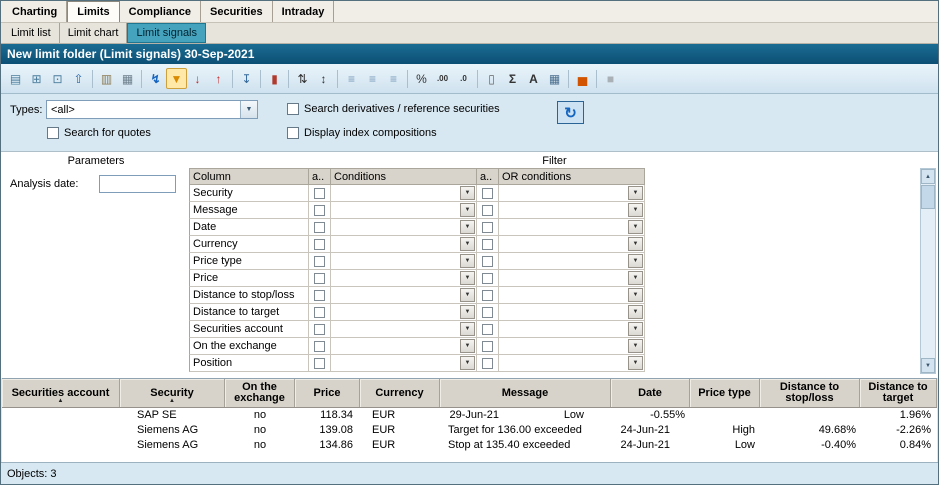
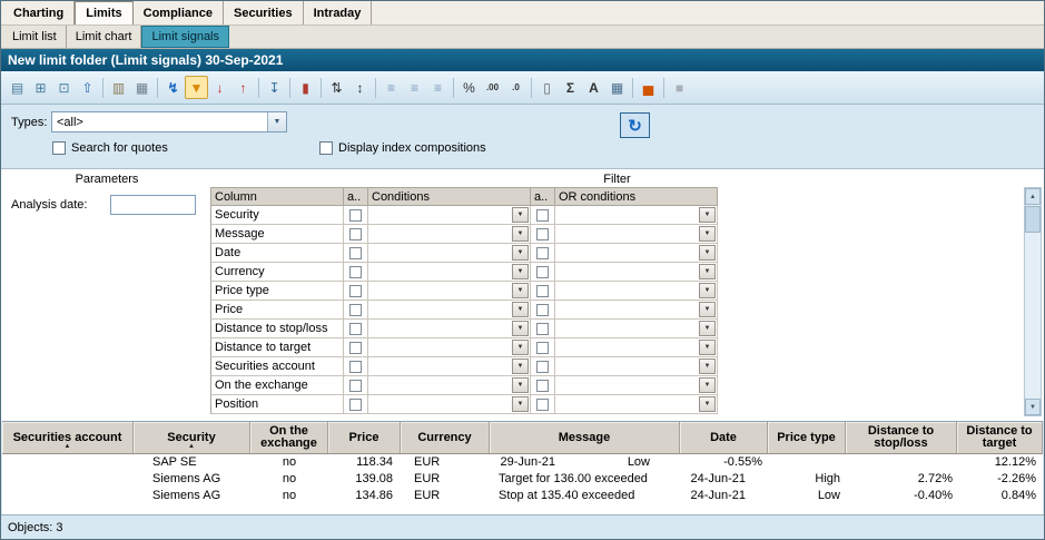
  Charting
  Limits
  Compliance
  Securities
  Intraday
  Limit list
  Limit chart
  Limit signals
  New limit folder (Limit signals) 30-Sep-2021
  ▤
  ⊞
  ⊡
  ⇧
  ▥
  ▦
  ↯
  ▼
  ↓
  ↑
  ↧
  ▮
  ⇅
  ↕
  ≡
  ≡
  ≡
  %
  .00
  .0
  ▯
  Σ
  A
  ▦
  ▅
  ■
  Types:
  <all>
  Search for quotes
- Search derivatives / reference securities
  Display index compositions
  ↻
  Parameters
  Filter
  Analysis date:
  Column
  a..
  Conditions
  a..
  OR conditions
  Security
  Message
  Date
  Currency
  Price type
  Price
  Distance to stop/loss
  Distance to target
  Securities account
  On the exchange
  Position
  Securities account
  Security
  On the exchange
  Price
  Currency
  Message
  Date
  Price type
  Distance to stop/loss
  Distance to target
  SAP SE
  no
  118.34
  EUR
  29-Jun-21
  Low
  -0.55%
- 1.96%
+ 12.12%
  Siemens AG
  no
  139.08
  EUR
  Target for 136.00 exceeded
  24-Jun-21
  High
- 49.68%
+ 2.72%
  -2.26%
  Siemens AG
  no
  134.86
  EUR
  Stop at 135.40 exceeded
  24-Jun-21
  Low
  -0.40%
  0.84%
  Objects: 3
